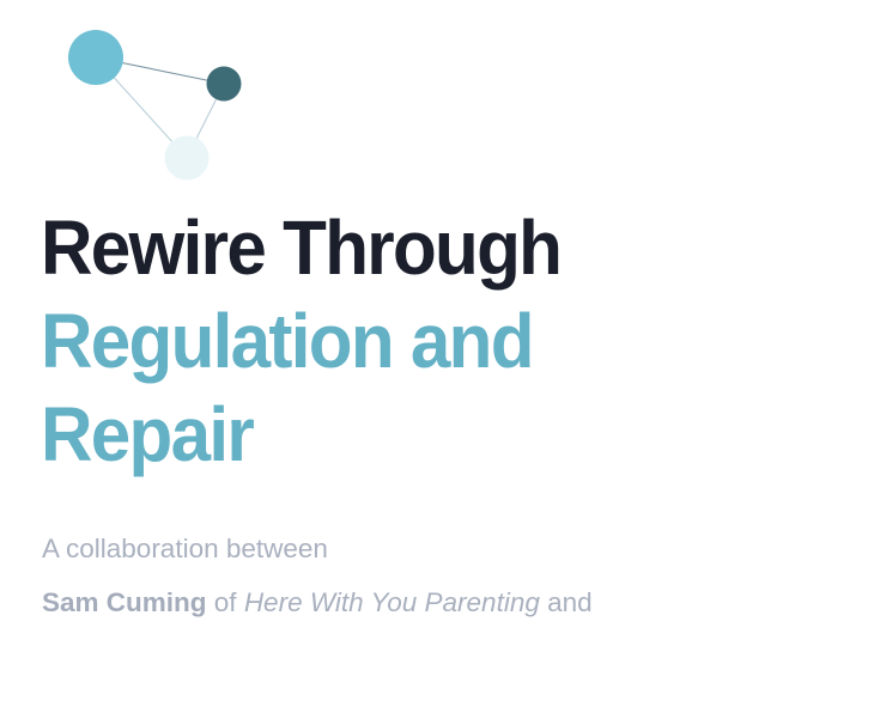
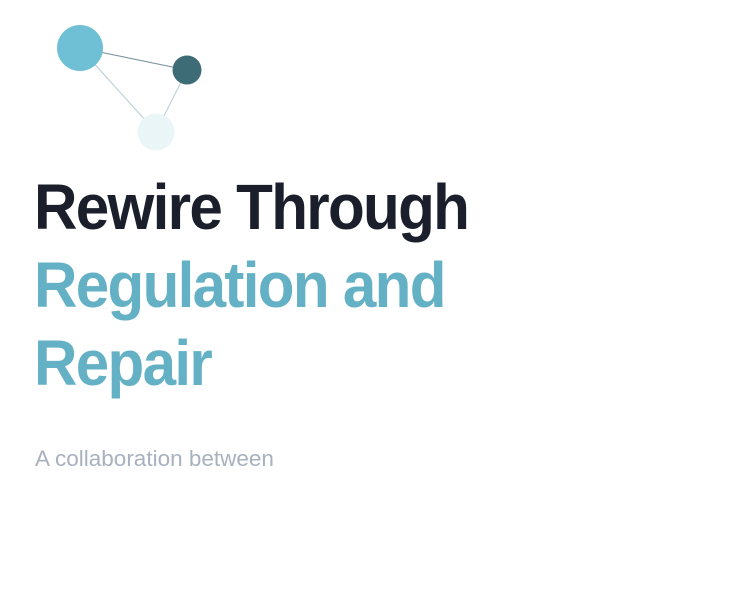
  Rewire Through
  Regulation and
  Repair
  A collaboration between
- Sam Cuming of Here With You Parenting and
